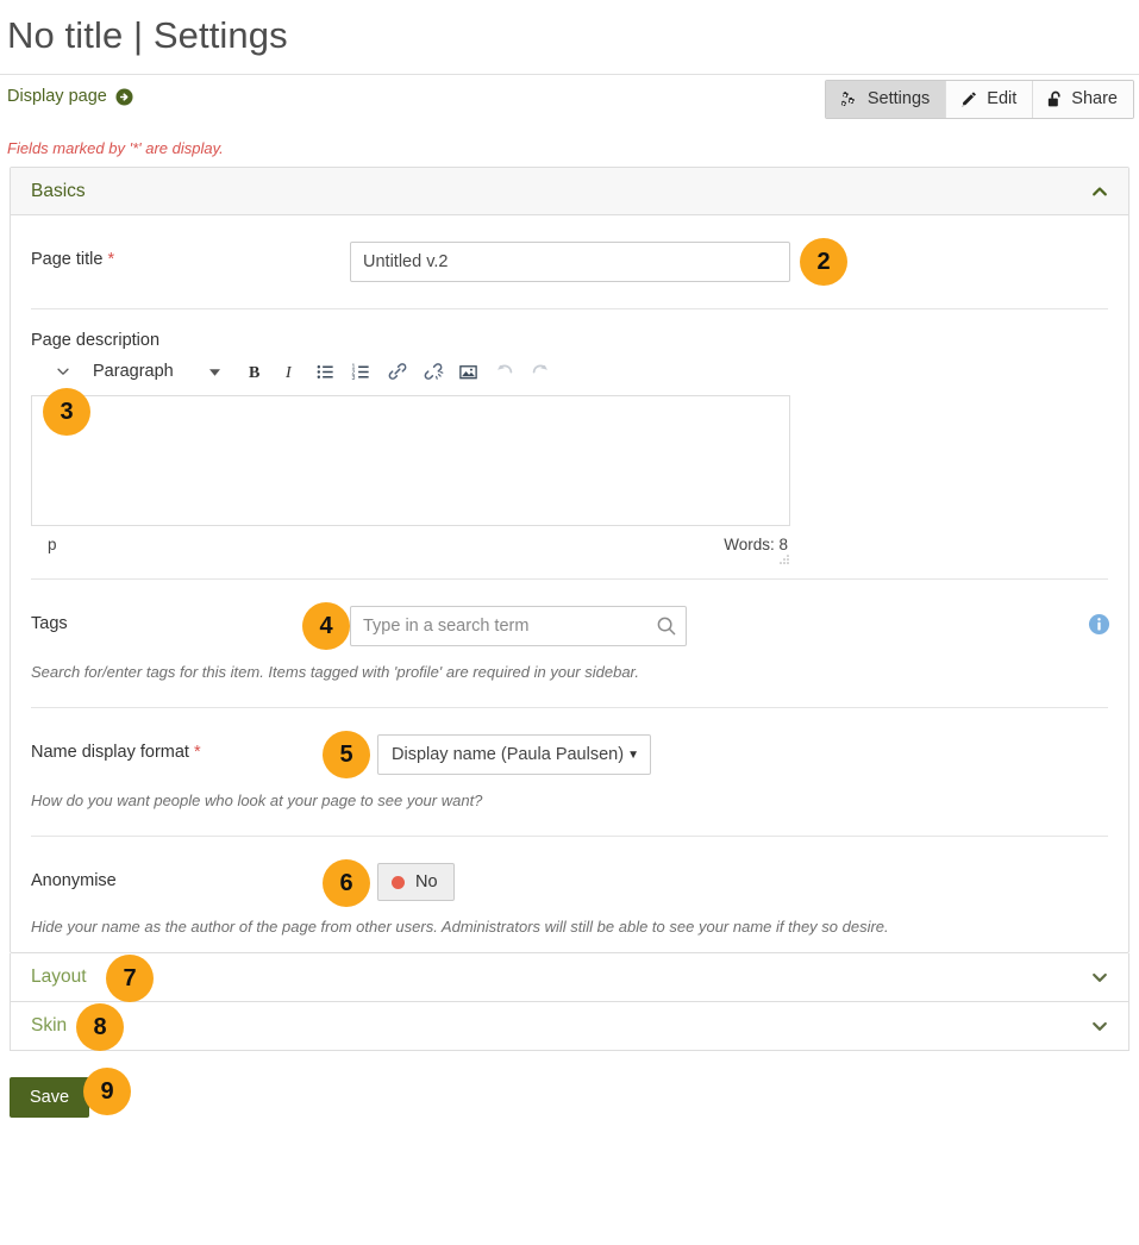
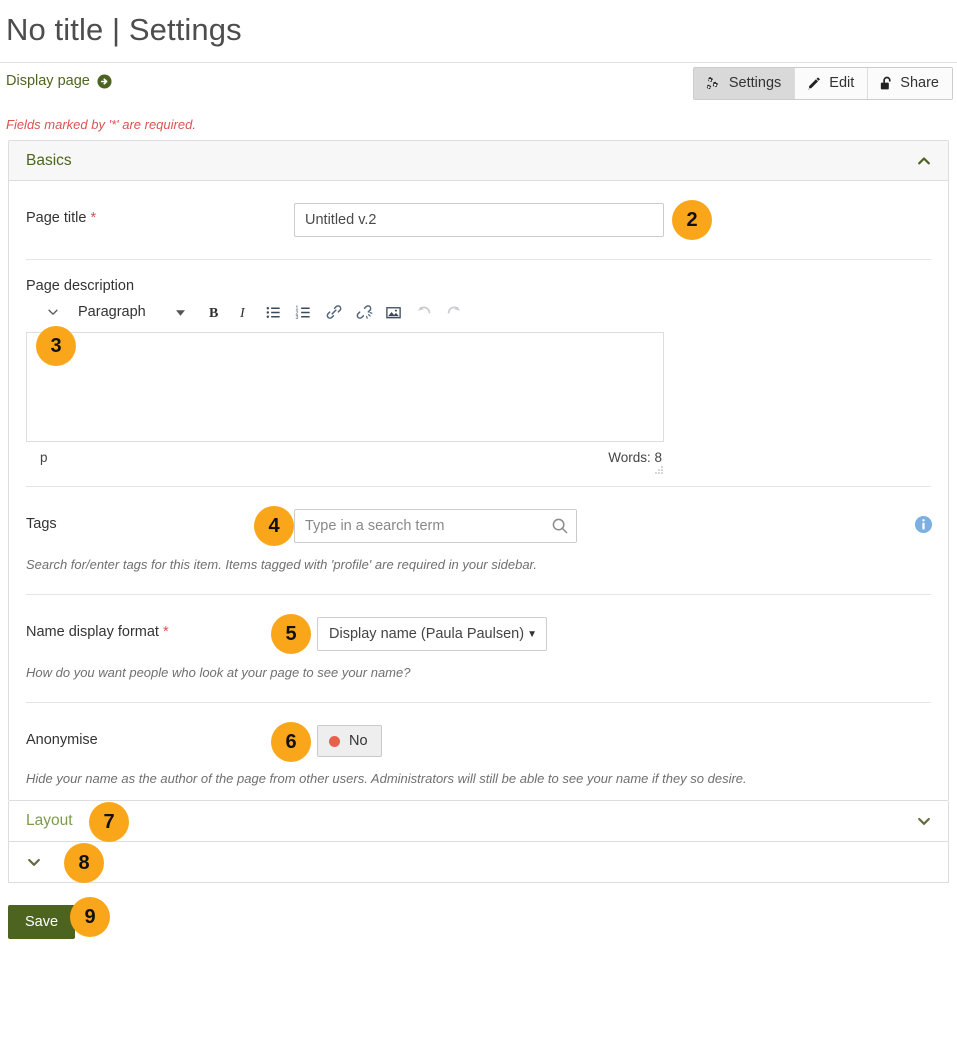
  No title | Settings
  Display page
  Settings
  Edit
  Share
- Fields marked by '*' are display.
+ Fields marked by '*' are required.
  Basics
  Page title *
  Untitled v.2
  2
  Page description
  Paragraph
  B
  I
  p
  Words: 8
  3
  Tags
  Type in a search term
  4
  Search for/enter tags for this item. Items tagged with 'profile' are required in your sidebar.
  Name display format *
  Display name (Paula Paulsen)
  ▼
  5
- How do you want people who look at your page to see your want?
+ How do you want people who look at your page to see your name?
  Anonymise
  No
  6
  Hide your name as the author of the page from other users. Administrators will still be able to see your name if they so desire.
  Layout
  7
- Skin
  8
  Save
  9
